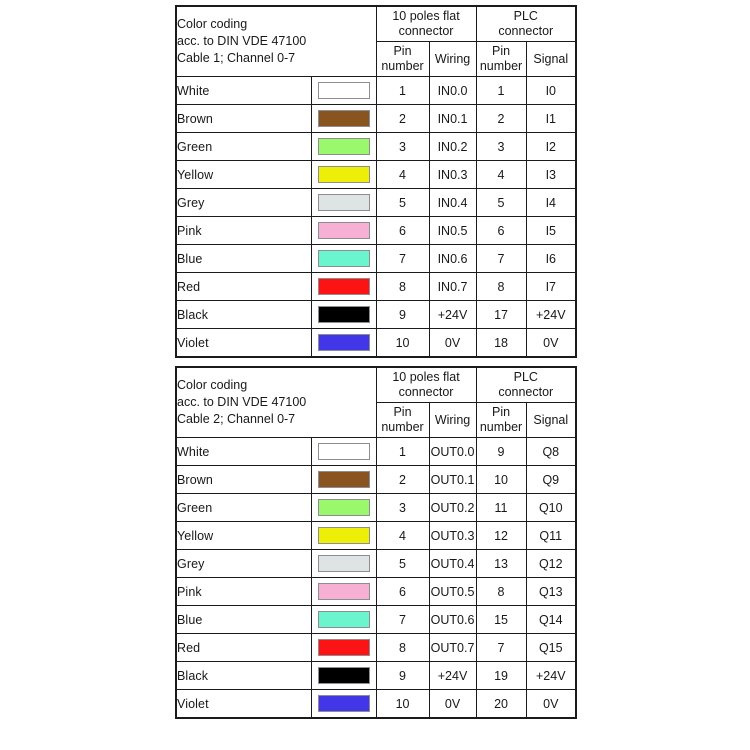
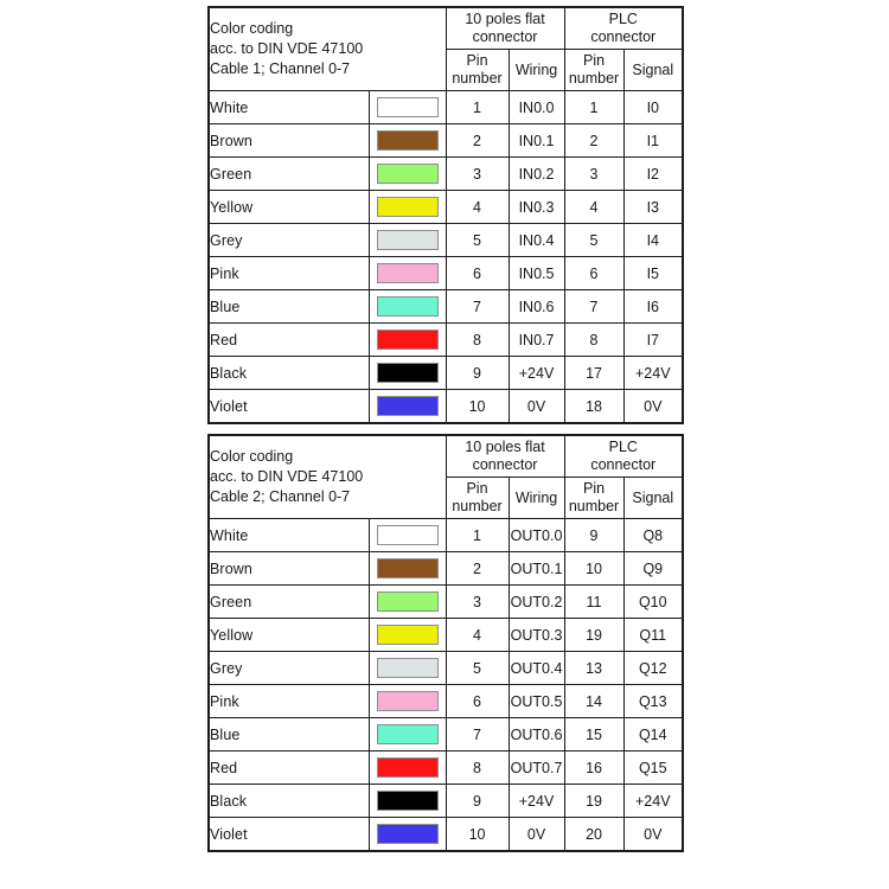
  Color codingacc. to DIN VDE 47100Cable 1; Channel 0-7	10 poles flatconnector	PLCconnector
  Pinnumber	Wiring	Pinnumber	Signal
  White		1	IN0.0	1	I0
  Brown		2	IN0.1	2	I1
  Green		3	IN0.2	3	I2
  Yellow		4	IN0.3	4	I3
  Grey		5	IN0.4	5	I4
  Pink		6	IN0.5	6	I5
  Blue		7	IN0.6	7	I6
  Red		8	IN0.7	8	I7
  Black		9	+24V	17	+24V
  Violet		10	0V	18	0V
  Color codingacc. to DIN VDE 47100Cable 2; Channel 0-7	10 poles flatconnector	PLCconnector
  Pinnumber	Wiring	Pinnumber	Signal
  White		1	OUT0.0	9	Q8
  Brown		2	OUT0.1	10	Q9
  Green		3	OUT0.2	11	Q10
- Yellow		4	OUT0.3	12	Q11
+ Yellow		4	OUT0.3	19	Q11
  Grey		5	OUT0.4	13	Q12
- Pink		6	OUT0.5	8	Q13
+ Pink		6	OUT0.5	14	Q13
  Blue		7	OUT0.6	15	Q14
- Red		8	OUT0.7	7	Q15
+ Red		8	OUT0.7	16	Q15
  Black		9	+24V	19	+24V
  Violet		10	0V	20	0V
